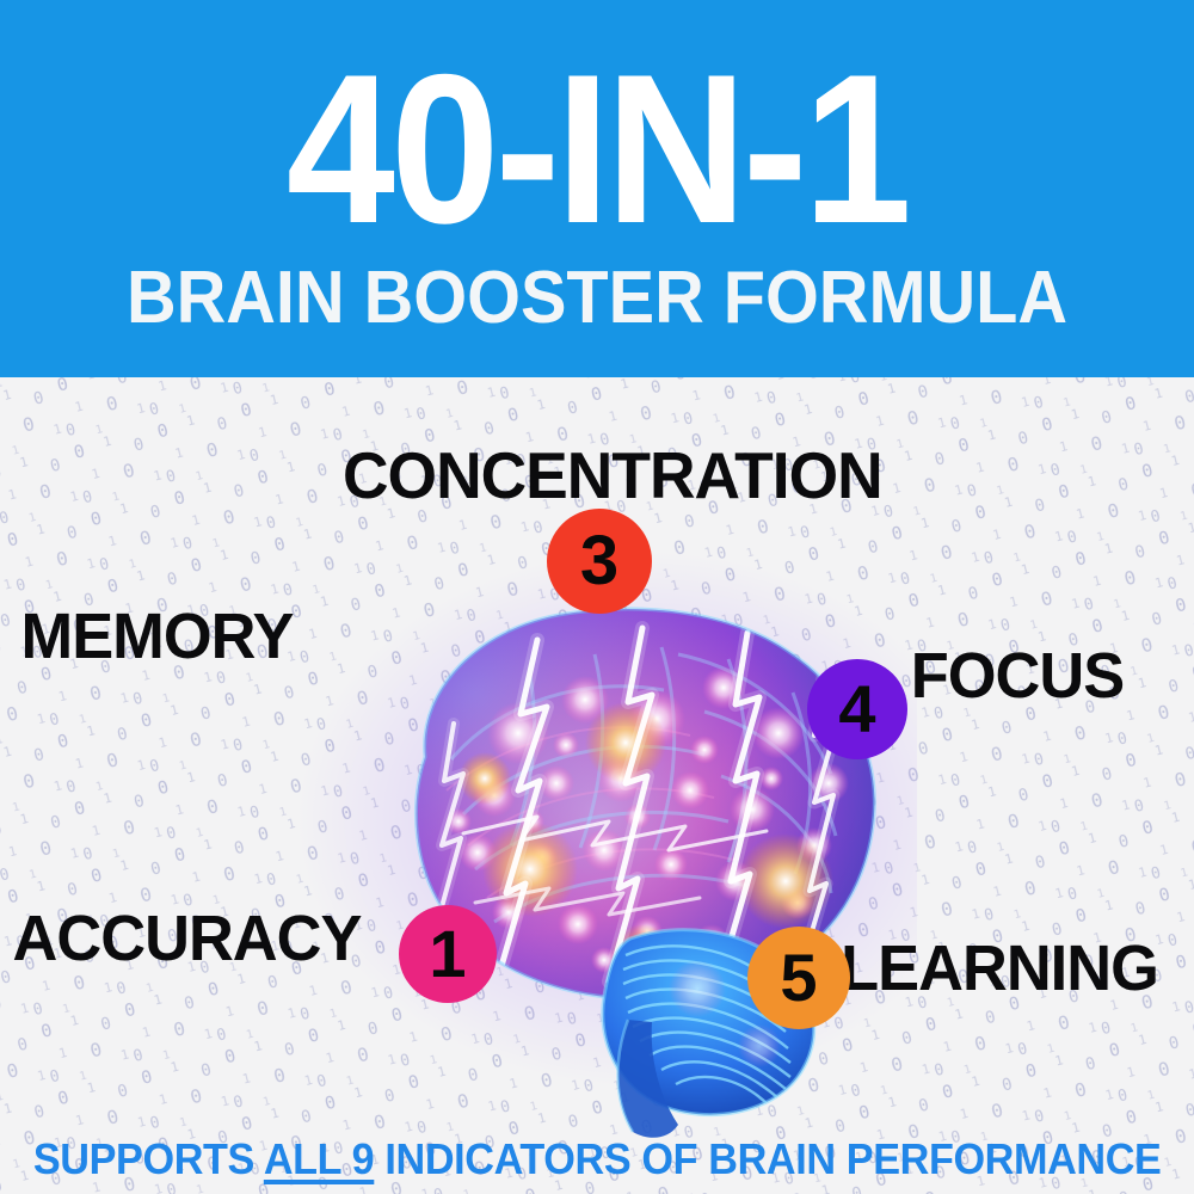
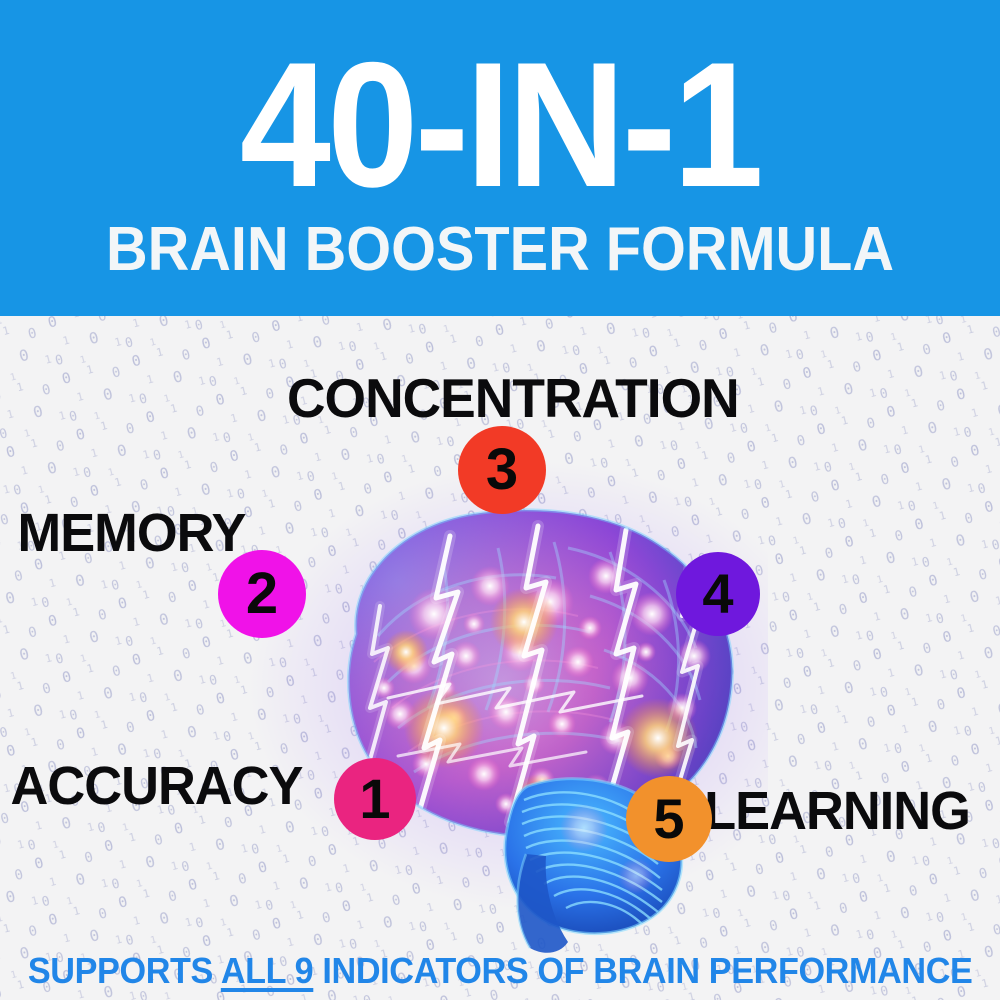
  40-IN-1
  BRAIN BOOSTER FORMULA
  CONCENTRATION
  MEMORY
- FOCUS
  ACCURACY
  LEARNING
  1
+ 2
  3
  4
  5
  SUPPORTS ALL 9 INDICATORS OF BRAIN PERFORMANCE
